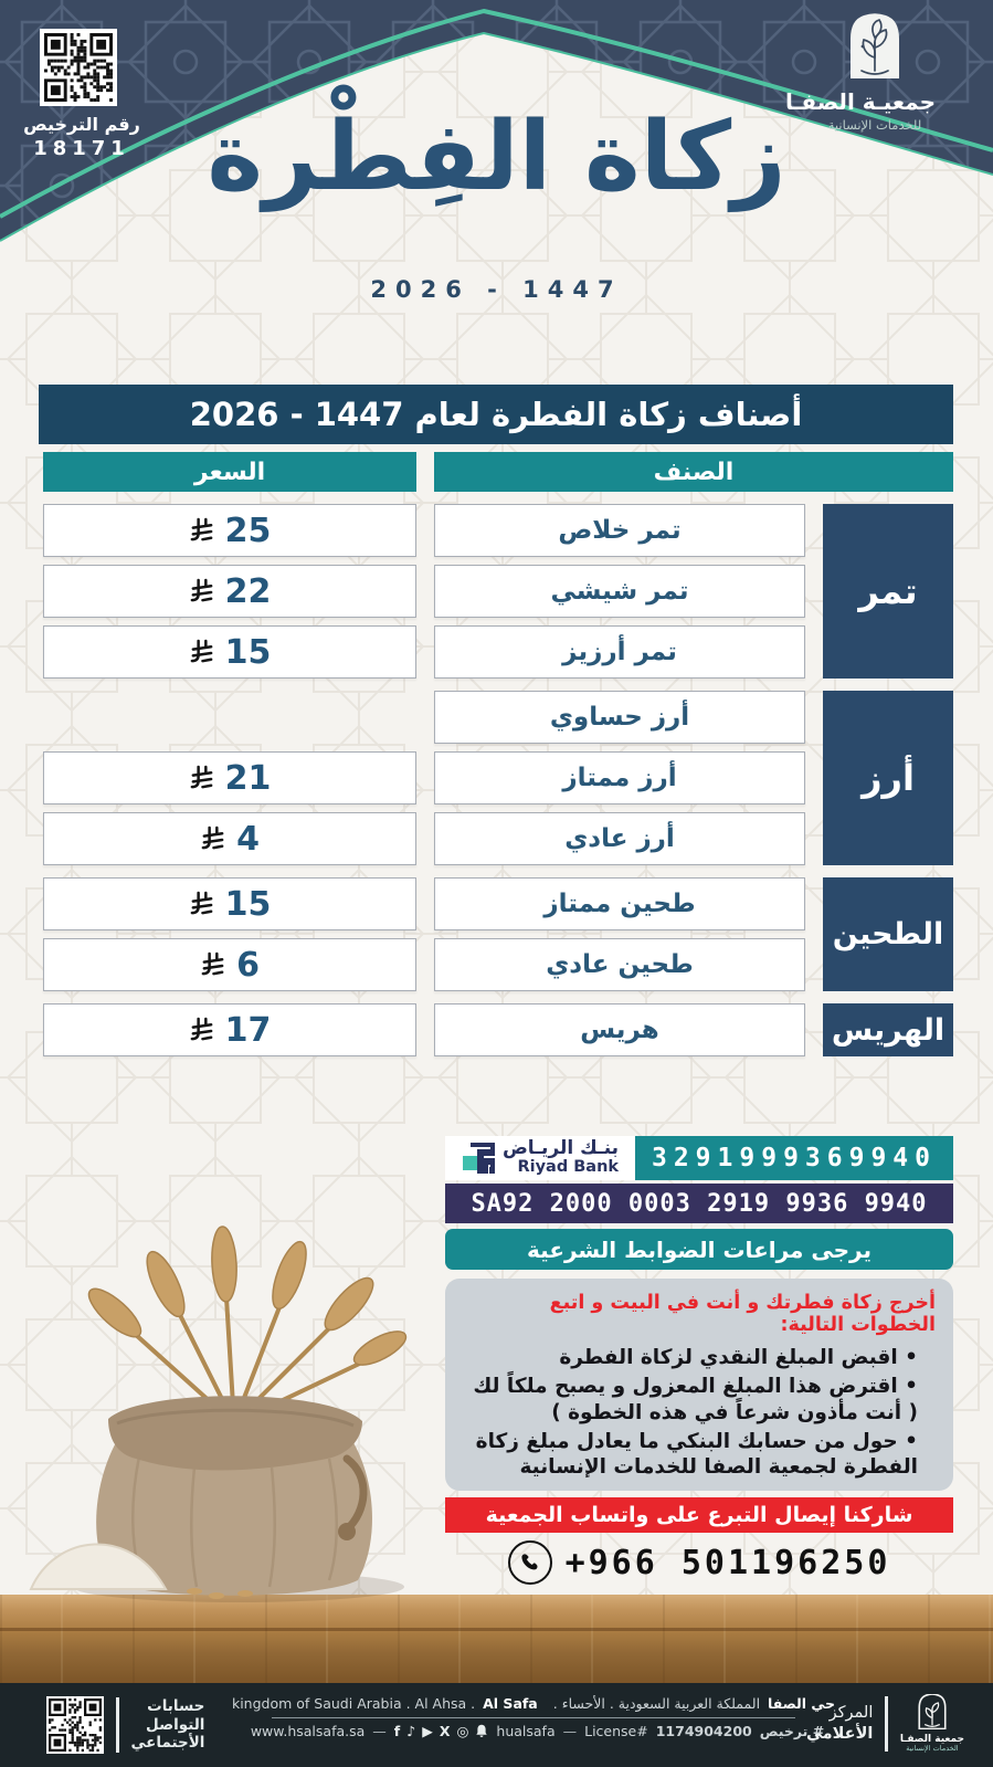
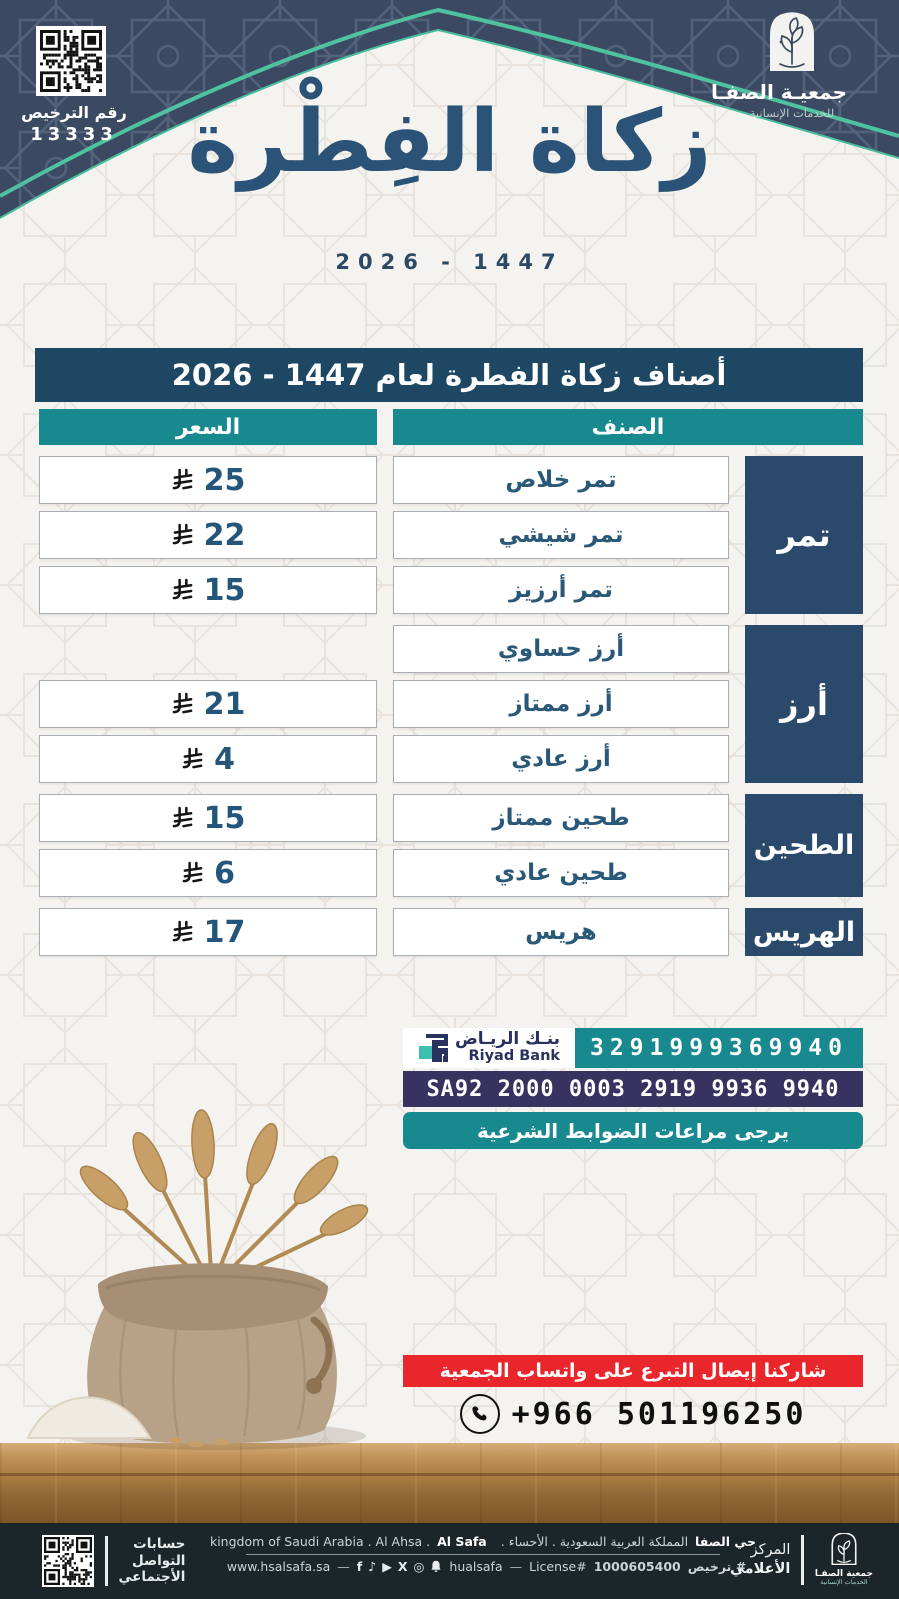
  رقم الترخيص
- 18171
+ 13333
  جمعيـة الصفـا
  للخدمات الإنسانية
  زكاة الفِطْرة
  2026 - 1447
  أصناف زكاة الفطرة لعام 1447 - 2026
  الصنف
  السعر
  تمر
  تمر خلاص
  25
  تمر شيشي
  22
  تمر أرزيز
  15
  أرز
  أرز حساوي
  أرز ممتاز
  21
  أرز عادي
  4
  الطحين
  طحين ممتاز
  15
  طحين عادي
  6
  الهريس
  هريس
  17
  بنـك الريـاض
  Riyad Bank
  3291999369940
  SA92 2000 0003 2919 9936 9940
  يرجى مراعات الضوابط الشرعية
- أخرج زكاة فطرتك و أنت في البيت و اتبع الخطوات التالية:
- اقبض المبلغ النقدي لزكاة الفطرة
- اقترض هذا المبلغ المعزول و يصبح ملكاً لك ( أنت مأذون شرعاً في هذه الخطوة )
- حول من حسابك البنكي ما يعادل مبلغ زكاة الفطرة لجمعية الصفا للخدمات الإنسانية
  شاركنا إيصال التبرع على واتساب الجمعية
  +966 501196250
  حسابات
  التواصل
  الأجتماعي
  kingdom of Saudi Arabia . Al Ahsa .
  Al Safa
  المملكة العربية السعودية . الأحساء .
  حي الصفا
  www.hsalsafa.sa
  f
  ♪
  ▶
  X
  ◎
  hualsafa
  License#
- 1174904200
+ 1000605400
  # ترخيص
  المركز
  الأعلامي
  جمعية الصفـا
  الخدمات الإنسانية
